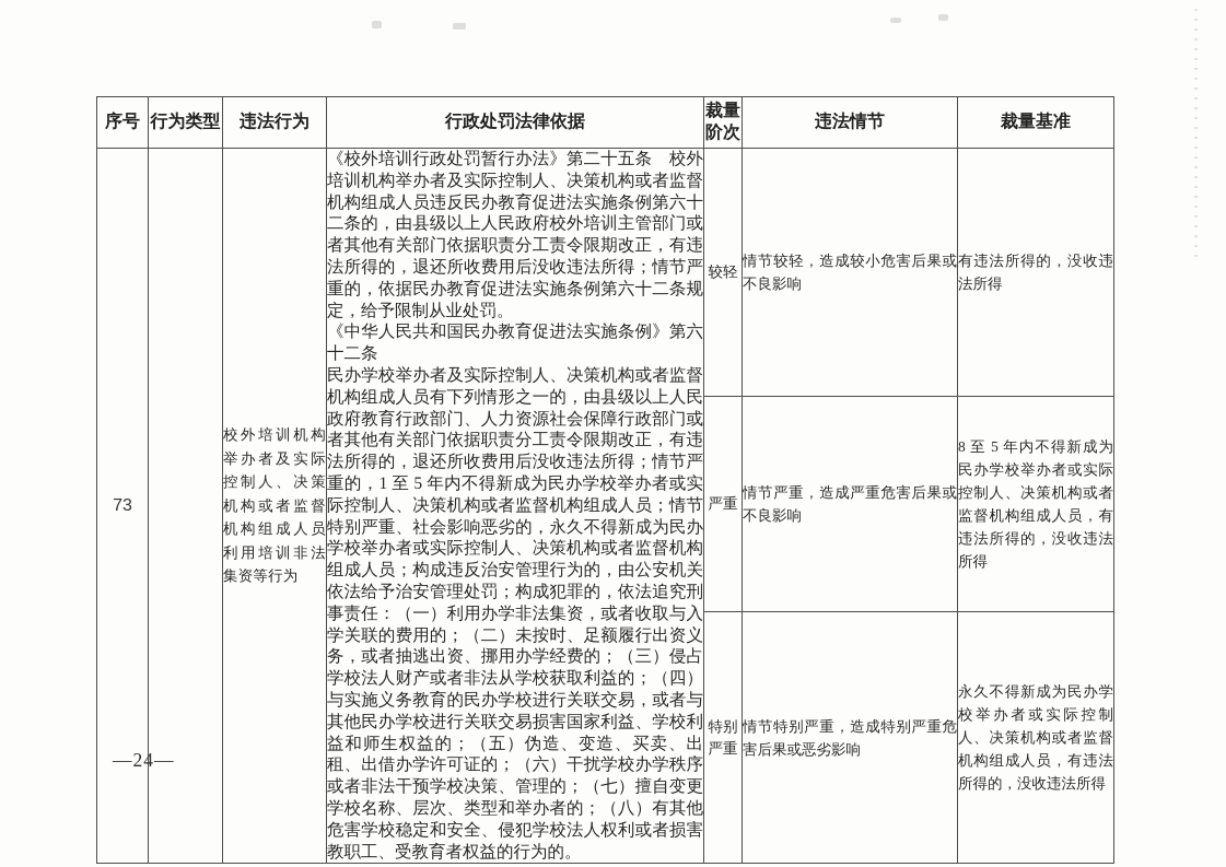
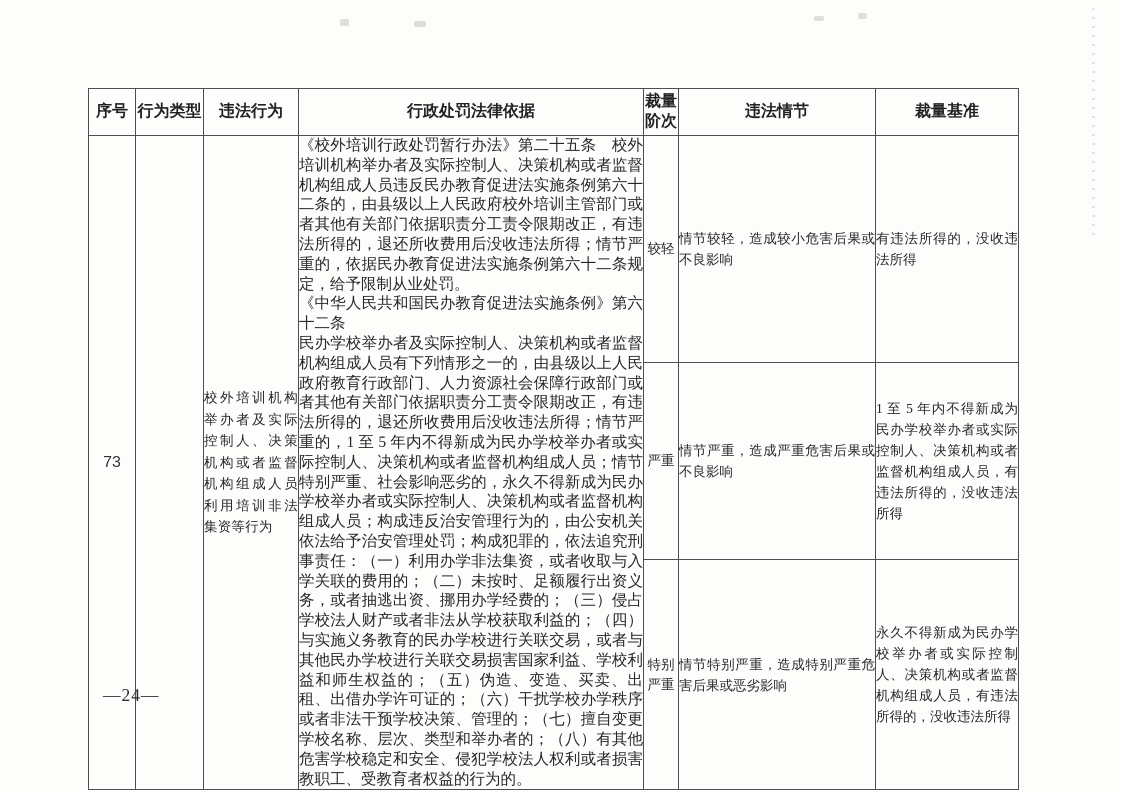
  序号	行为类型	违法行为	行政处罚法律依据	裁量阶次	违法情节	裁量基准
  73		校外培训机构举办者及实际控制人、决策机构或者监督机构组成人员利用培训非法集资等行为	《校外培训行政处罚暂行办法》第二十五条 校外培训机构举办者及实际控制人、决策机构或者监督机构组成人员违反民办教育促进法实施条例第六十二条的，由县级以上人民政府校外培训主管部门或者其他有关部门依据职责分工责令限期改正，有违法所得的，退还所收费用后没收违法所得；情节严重的，依据民办教育促进法实施条例第六十二条规定，给予限制从业处罚。 《中华人民共和国民办教育促进法实施条例》第六十二条 民办学校举办者及实际控制人、决策机构或者监督机构组成人员有下列情形之一的，由县级以上人民政府教育行政部门、人力资源社会保障行政部门或者其他有关部门依据职责分工责令限期改正，有违法所得的，退还所收费用后没收违法所得；情节严重的，1 至 5 年内不得新成为民办学校举办者或实际控制人、决策机构或者监督机构组成人员；情节特别严重、社会影响恶劣的，永久不得新成为民办学校举办者或实际控制人、决策机构或者监督机构组成人员；构成违反治安管理行为的，由公安机关依法给予治安管理处罚；构成犯罪的，依法追究刑事责任：（一）利用办学非法集资，或者收取与入学关联的费用的；（二）未按时、足额履行出资义务，或者抽逃出资、挪用办学经费的；（三）侵占学校法人财产或者非法从学校获取利益的；（四）与实施义务教育的民办学校进行关联交易，或者与其他民办学校进行关联交易损害国家利益、学校利益和师生权益的；（五）伪造、变造、买卖、出租、出借办学许可证的；（六）干扰学校办学秩序或者非法干预学校决策、管理的；（七）擅自变更学校名称、层次、类型和举办者的；（八）有其他危害学校稳定和安全、侵犯学校法人权利或者损害教职工、受教育者权益的行为的。	较轻	情节较轻，造成较小危害后果或不良影响	有违法所得的，没收违法所得
- 严重	情节严重，造成严重危害后果或不良影响	8 至 5 年内不得新成为民办学校举办者或实际控制人、决策机构或者监督机构组成人员，有违法所得的，没收违法所得
+ 严重	情节严重，造成严重危害后果或不良影响	1 至 5 年内不得新成为民办学校举办者或实际控制人、决策机构或者监督机构组成人员，有违法所得的，没收违法所得
  特别严重	情节特别严重，造成特别严重危害后果或恶劣影响	永久不得新成为民办学校举办者或实际控制人、决策机构或者监督机构组成人员，有违法所得的，没收违法所得
  —24—
